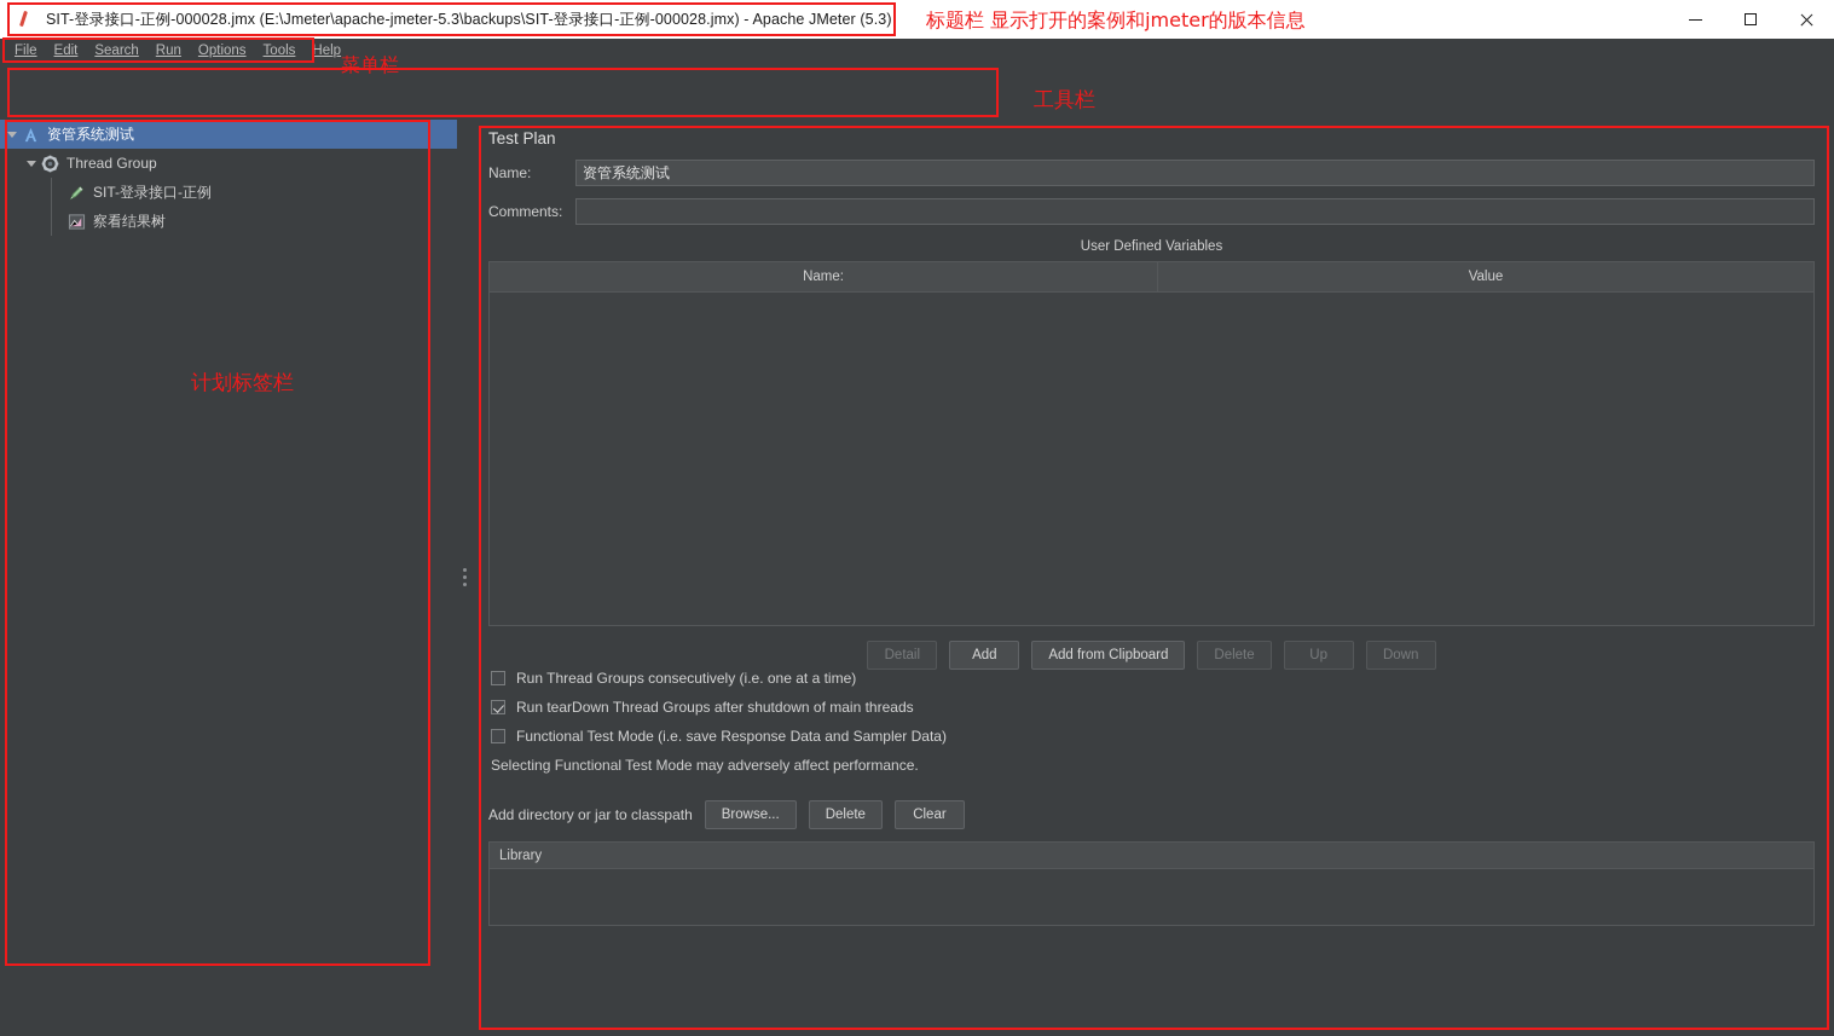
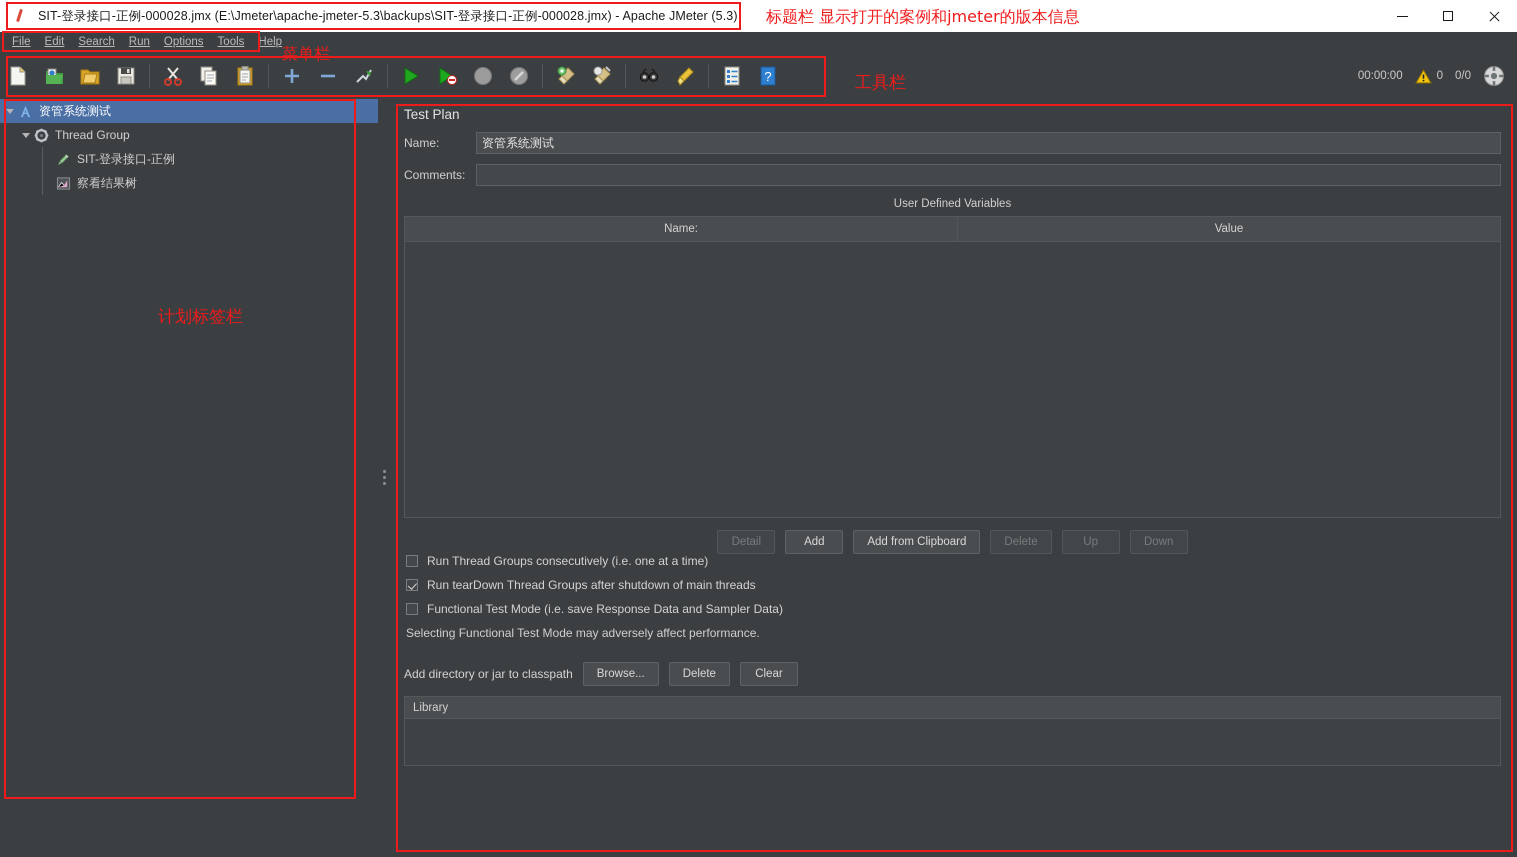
  SIT-登录接口-正例-000028.jmx (E:\Jmeter\apache-jmeter-5.3\backups\SIT-登录接口-正例-000028.jmx) - Apache JMeter (5.3)
  File
  Edit
  Search
  Run
  Options
  Tools
  Help
+ ?
+ 00:00:00
+ 0
+ 0/0
  资管系统测试
  Thread Group
  SIT-登录接口-正例
  察看结果树
  Test Plan
  Name:
  资管系统测试
  Comments:
  User Defined Variables
  Name:
  Value
  Detail
  Add
  Add from Clipboard
  Delete
  Up
  Down
  Run Thread Groups consecutively (i.e. one at a time)
  Run tearDown Thread Groups after shutdown of main threads
  Functional Test Mode (i.e. save Response Data and Sampler Data)
  Selecting Functional Test Mode may adversely affect performance.
  Add directory or jar to classpath
  Browse...
  Delete
  Clear
  Library
  标题栏 显示打开的案例和jmeter的版本信息
  菜单栏
  工具栏
  计划标签栏
